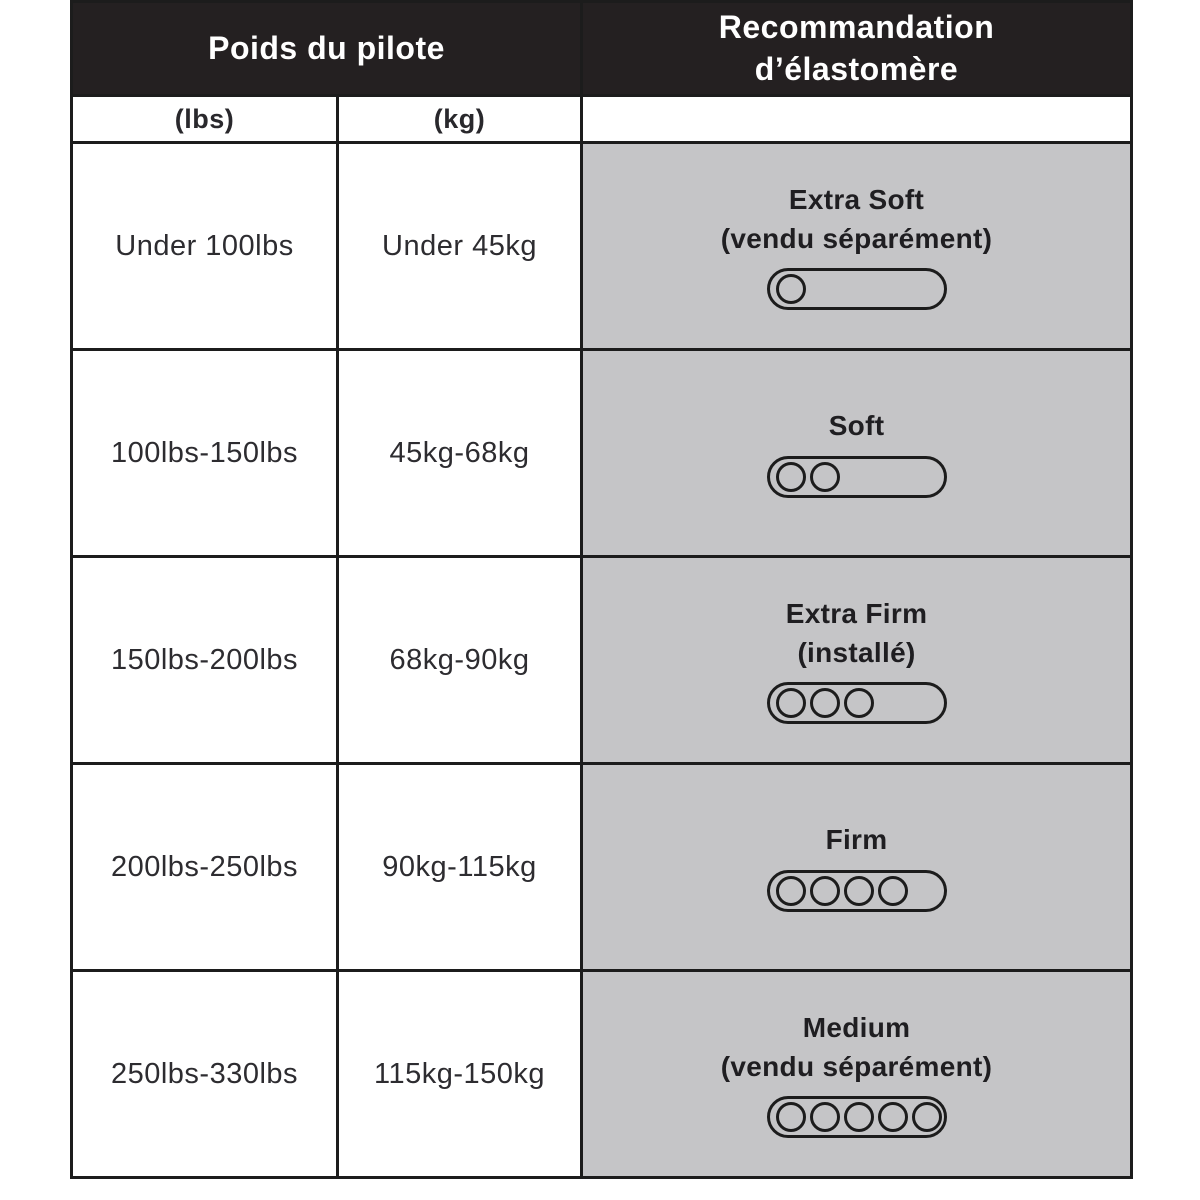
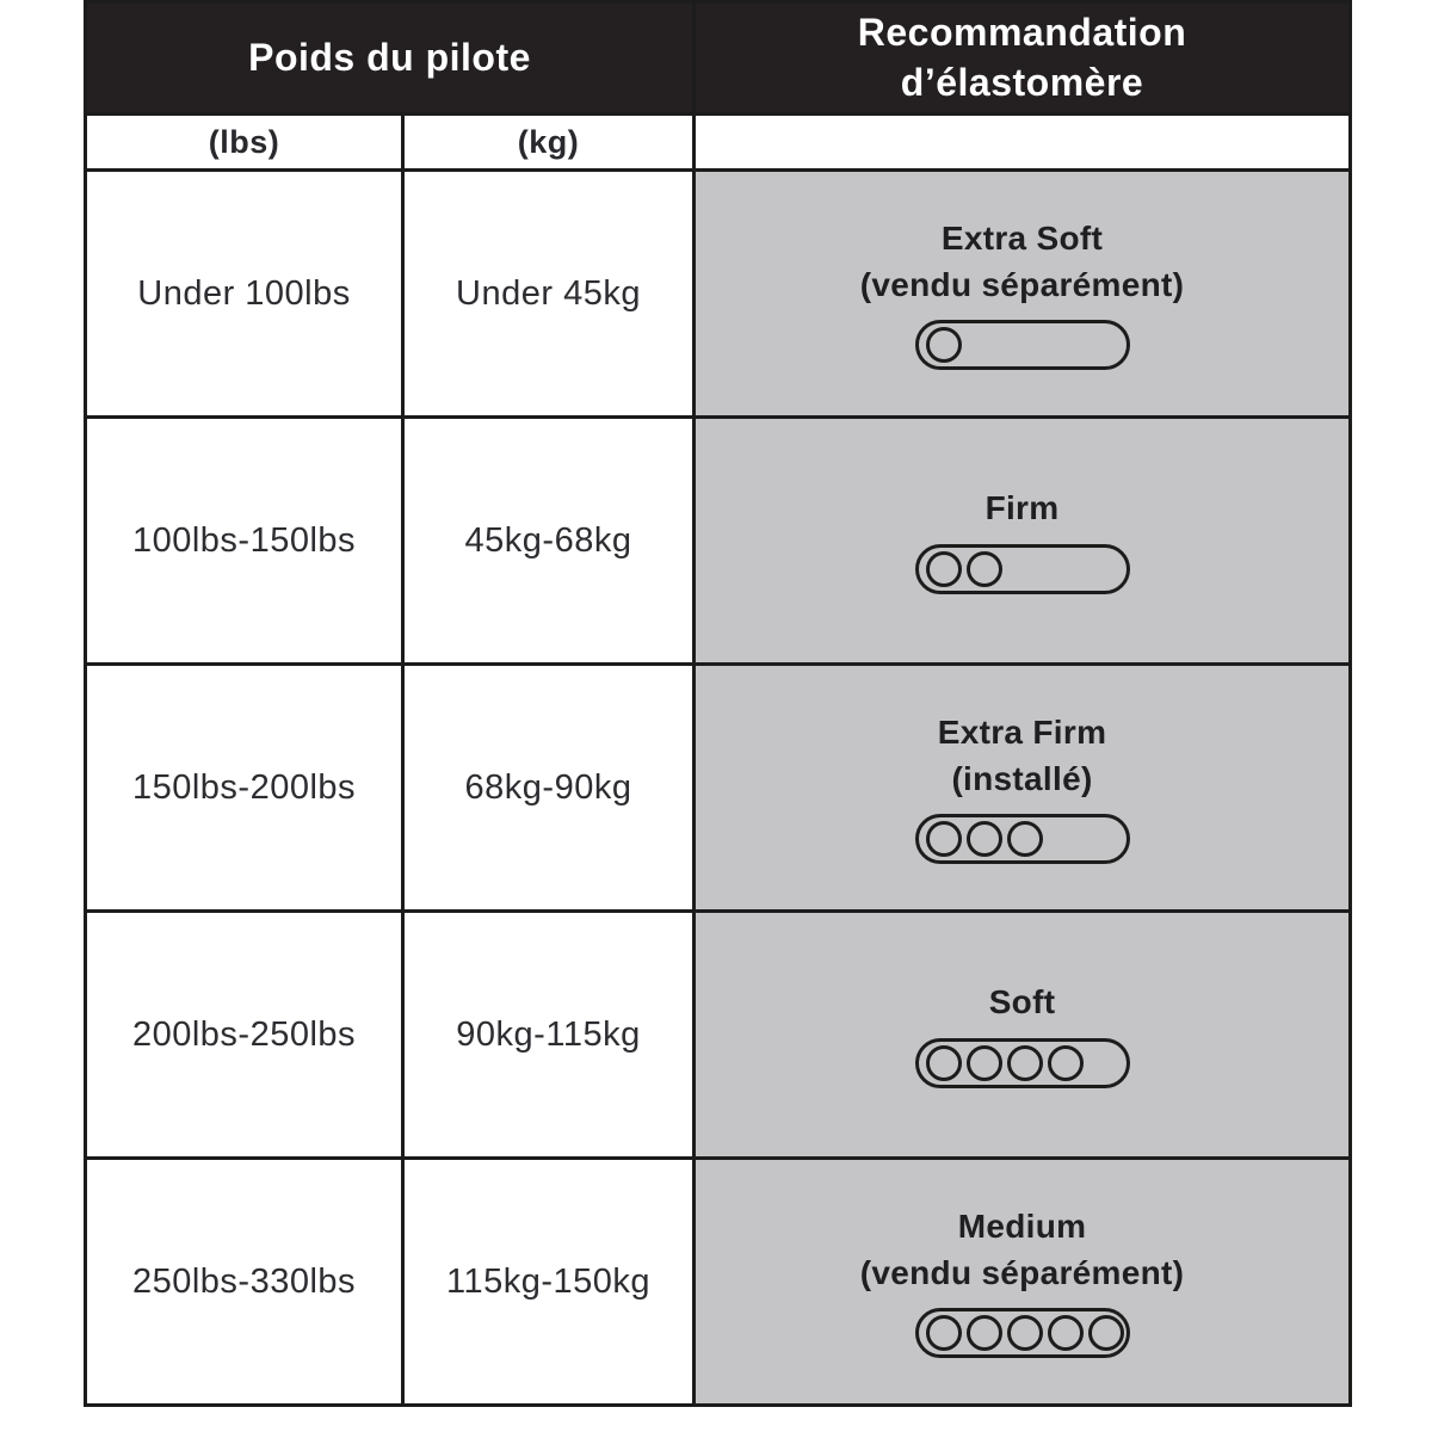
  Poids du pilote	Recommandation d’élastomère
  (lbs)	(kg)
  Under 100lbs	Under 45kg	Extra Soft (vendu séparément)
- 100lbs-150lbs	45kg-68kg	Soft
+ 100lbs-150lbs	45kg-68kg	Firm
  150lbs-200lbs	68kg-90kg	Extra Firm (installé)
- 200lbs-250lbs	90kg-115kg	Firm
+ 200lbs-250lbs	90kg-115kg	Soft
  250lbs-330lbs	115kg-150kg	Medium (vendu séparément)
